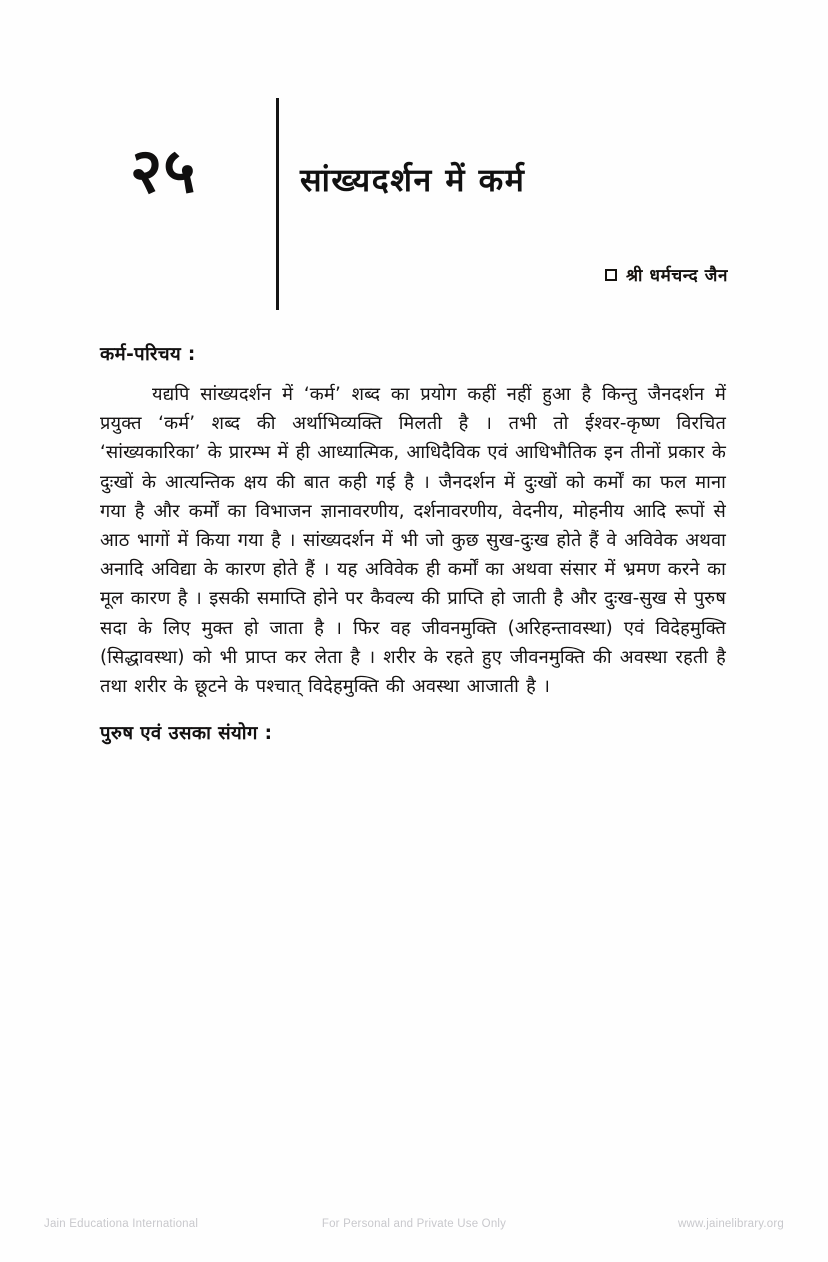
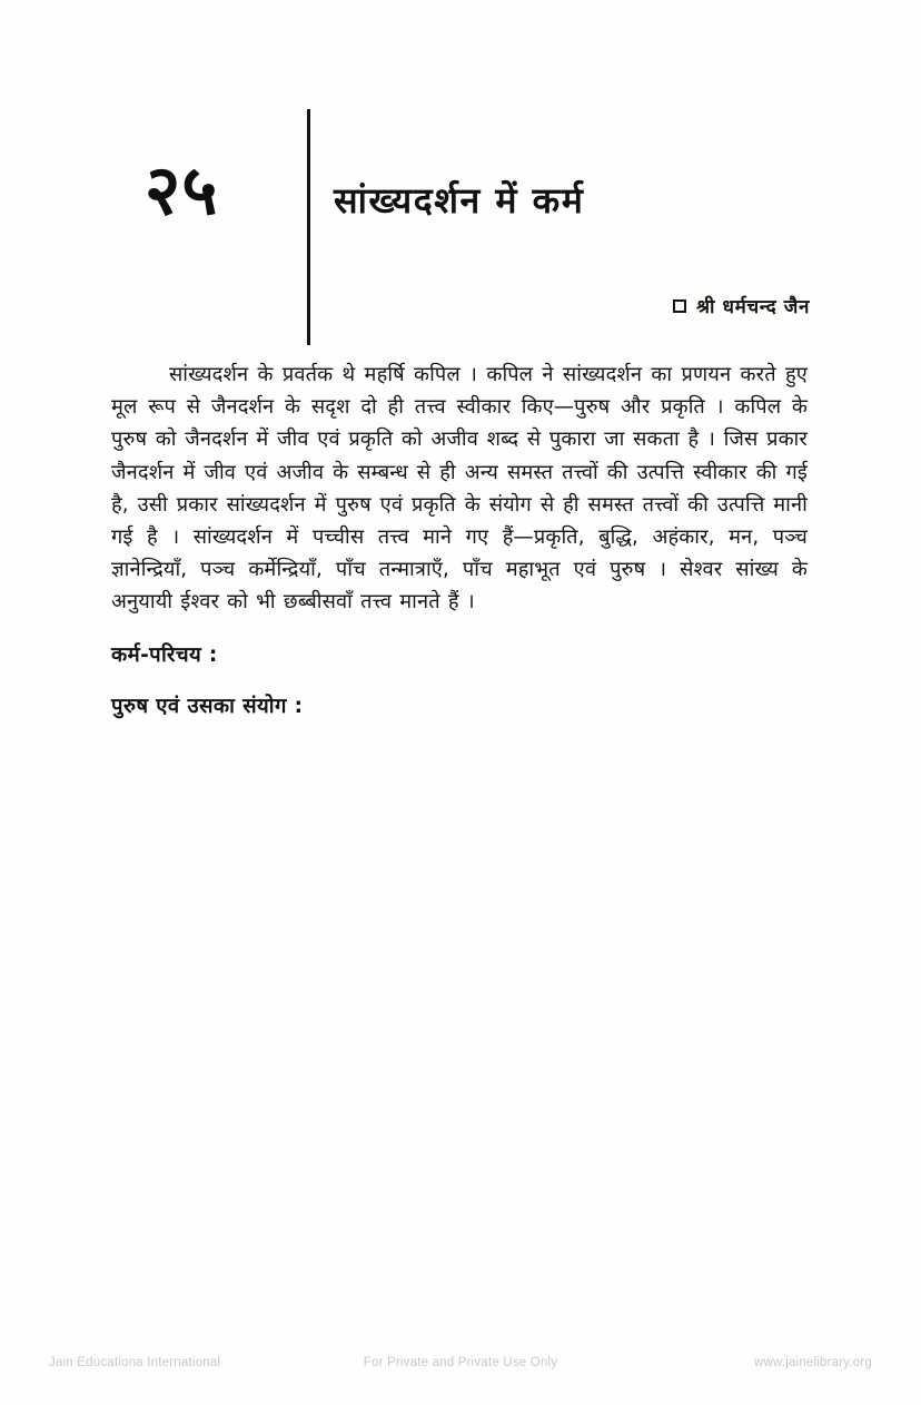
  २५
  सांख्यदर्शन में कर्म
  श्री धर्मचन्द जैन
+ सांख्यदर्शन के प्रवर्तक थे महर्षि कपिल । कपिल ने सांख्यदर्शन का प्रणयन करते हुए मूल रूप से जैनदर्शन के सदृश दो ही तत्त्व स्वीकार किए—पुरुष और प्रकृति । कपिल के पुरुष को जैनदर्शन में जीव एवं प्रकृति को अजीव शब्द से पुकारा जा सकता है । जिस प्रकार जैनदर्शन में जीव एवं अजीव के सम्बन्ध से ही अन्य समस्त तत्त्वों की उत्पत्ति स्वीकार की गई है, उसी प्रकार सांख्यदर्शन में पुरुष एवं प्रकृति के संयोग से ही समस्त तत्त्वों की उत्पत्ति मानी गई है । सांख्यदर्शन में पच्चीस तत्त्व माने गए हैं—प्रकृति, बुद्धि, अहंकार, मन, पञ्च ज्ञानेन्द्रियाँ, पञ्च कर्मेन्द्रियाँ, पाँच तन्मात्राएँ, पाँच महाभूत एवं पुरुष । सेश्वर सांख्य के अनुयायी ईश्वर को भी छब्बीसवाँ तत्त्व मानते हैं ।
  कर्म-परिचय :
- यद्यपि सांख्यदर्शन में ‘कर्म’ शब्द का प्रयोग कहीं नहीं हुआ है किन्तु जैनदर्शन में प्रयुक्त ‘कर्म’ शब्द की अर्थाभिव्यक्ति मिलती है । तभी तो ईश्वर-कृष्ण विरचित ‘सांख्यकारिका’ के प्रारम्भ में ही आध्यात्मिक, आधिदैविक एवं आधिभौतिक इन तीनों प्रकार के दुःखों के आत्यन्तिक क्षय की बात कही गई है । जैनदर्शन में दुःखों को कर्मों का फल माना गया है और कर्मों का विभाजन ज्ञानावरणीय, दर्शनावरणीय, वेदनीय, मोहनीय आदि रूपों से आठ भागों में किया गया है । सांख्यदर्शन में भी जो कुछ सुख-दुःख होते हैं वे अविवेक अथवा अनादि अविद्या के कारण होते हैं । यह अविवेक ही कर्मों का अथवा संसार में भ्रमण करने का मूल कारण है । इसकी समाप्ति होने पर कैवल्य की प्राप्ति हो जाती है और दुःख-सुख से पुरुष सदा के लिए मुक्त हो जाता है । फिर वह जीवनमुक्ति (अरिहन्तावस्था) एवं विदेहमुक्ति (सिद्धावस्था) को भी प्राप्त कर लेता है । शरीर के रहते हुए जीवनमुक्ति की अवस्था रहती है तथा शरीर के छूटने के पश्चात् विदेहमुक्ति की अवस्था आजाती है ।
  पुरुष एवं उसका संयोग :
  Jain Educationa International
- For Personal and Private Use Only
+ For Private and Private Use Only
  www.jainelibrary.org
